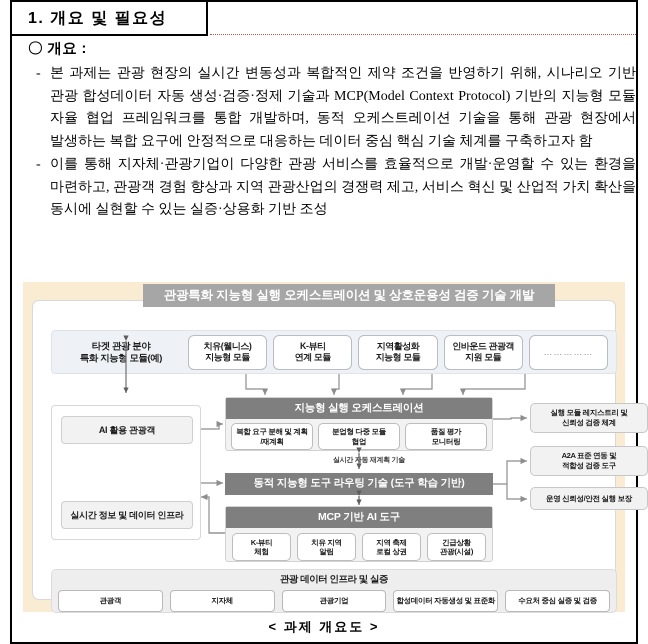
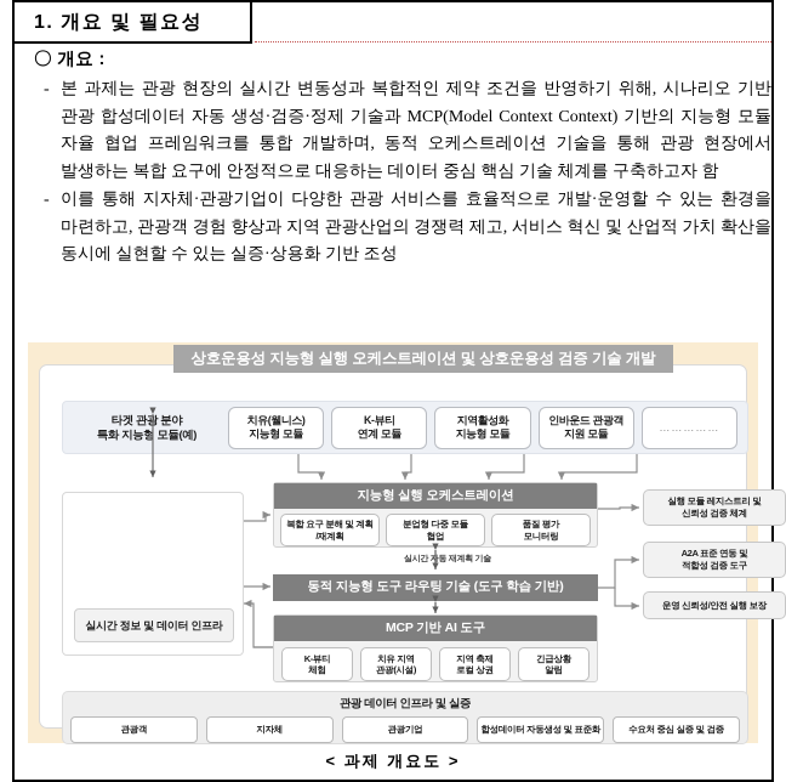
  1. 개요 및 필요성
  〇 개요 :
  -
- 본 과제는 관광 현장의 실시간 변동성과 복합적인 제약 조건을 반영하기 위해, 시나리오 기반 관광 합성데이터 자동 생성·검증·정제 기술과 MCP(Model Context Protocol) 기반의 지능형 모듈 자율 협업 프레임워크를 통합 개발하며, 동적 오케스트레이션 기술을 통해 관광 현장에서 발생하는 복합 요구에 안정적으로 대응하는 데이터 중심 핵심 기술 체계를 구축하고자 함
+ 본 과제는 관광 현장의 실시간 변동성과 복합적인 제약 조건을 반영하기 위해, 시나리오 기반 관광 합성데이터 자동 생성·검증·정제 기술과 MCP(Model Context Context) 기반의 지능형 모듈 자율 협업 프레임워크를 통합 개발하며, 동적 오케스트레이션 기술을 통해 관광 현장에서 발생하는 복합 요구에 안정적으로 대응하는 데이터 중심 핵심 기술 체계를 구축하고자 함
  -
  이를 통해 지자체·관광기업이 다양한 관광 서비스를 효율적으로 개발·운영할 수 있는 환경을 마련하고, 관광객 경험 향상과 지역 관광산업의 경쟁력 제고, 서비스 혁신 및 산업적 가치 확산을 동시에 실현할 수 있는 실증·상용화 기반 조성
- 관광특화 지능형 실행 오케스트레이션 및 상호운용성 검증 기술 개발
+ 상호운용성 지능형 실행 오케스트레이션 및 상호운용성 검증 기술 개발
  타겟 관 분야
  특화 지능형 모듈(예)
  치유(웰니스)
  지능형 모듈
  K-뷰티
  연계 모듈
  지역활성화
  지능형 모듈
  인바운드 관광객
  지원 모듈
  ……………
- AI 활용 관광객
  실시간 정보 및 데이터 인프라
  지능형 실행 오케스트레이션
  복합 요구 분해 및 계획
  /재계획
  분업형 다중 모듈
  협업
  품질 평가
  모니터링
  동적 지능형 도구 라우팅 기술 (도구 학습 기반)
  MCP 기반 AI 도구
  K-뷰티
  체험
  치유 지역
- 알림
+ 관광(시설)
  지역 축제
  로컬 상권
  긴급상황
- 관광(시설)
+ 알림
  실행 모듈 레지스트리 및
  신뢰성 검증 체계
  A2A 표준 연동 및
  적합성 검증 도구
  운영 신뢰성/안전 실행 보장
  관광 데이터 인프라 및 실증
  관광객
  지자체
  관광기업
  합성데이터 자동생성 및 표준화
  수요처 중심 실증 및 검증
  < 과제 개요도 >
